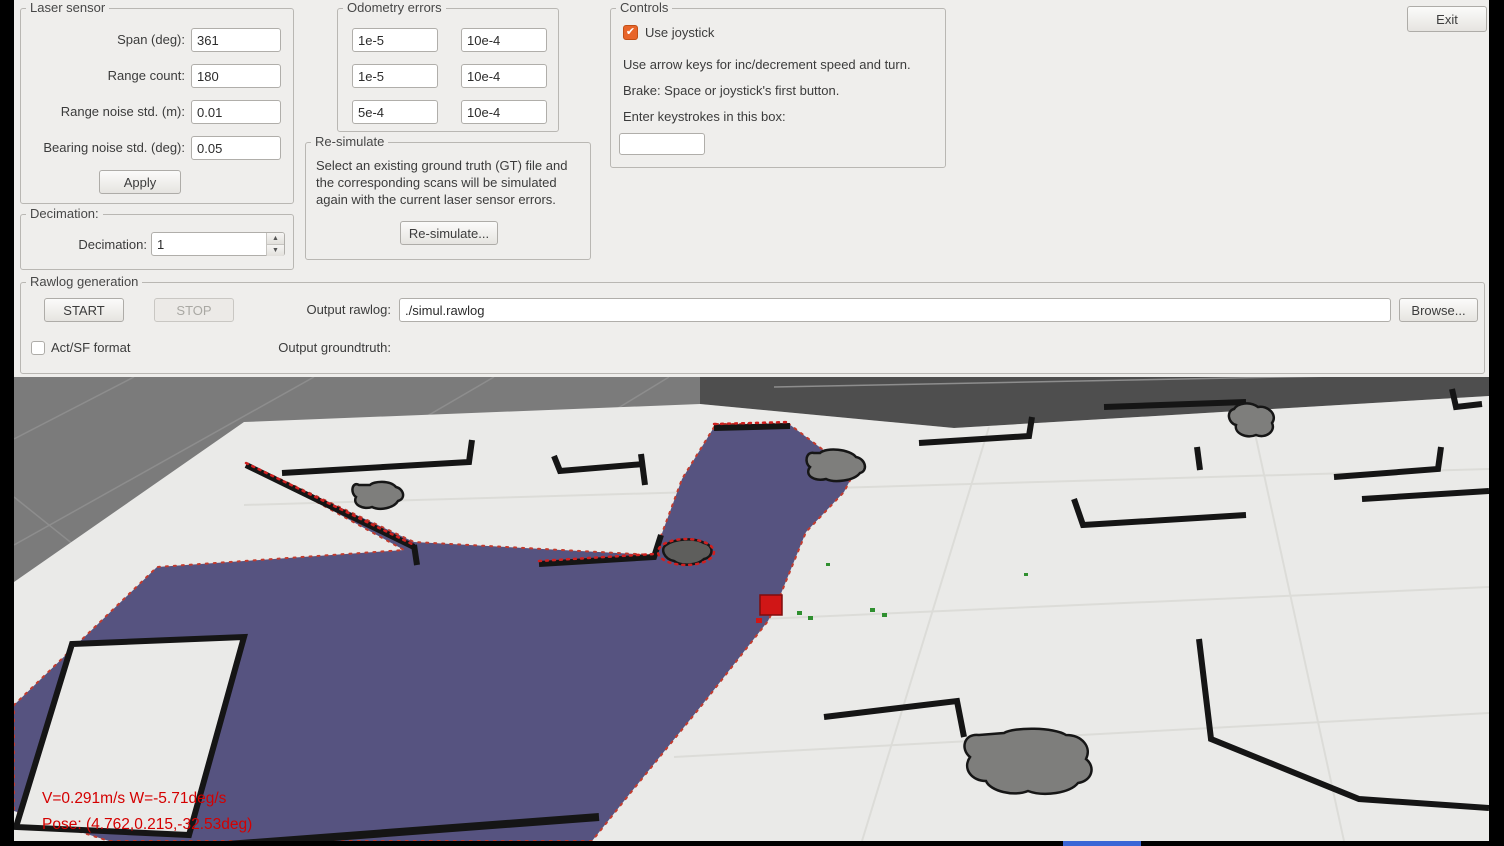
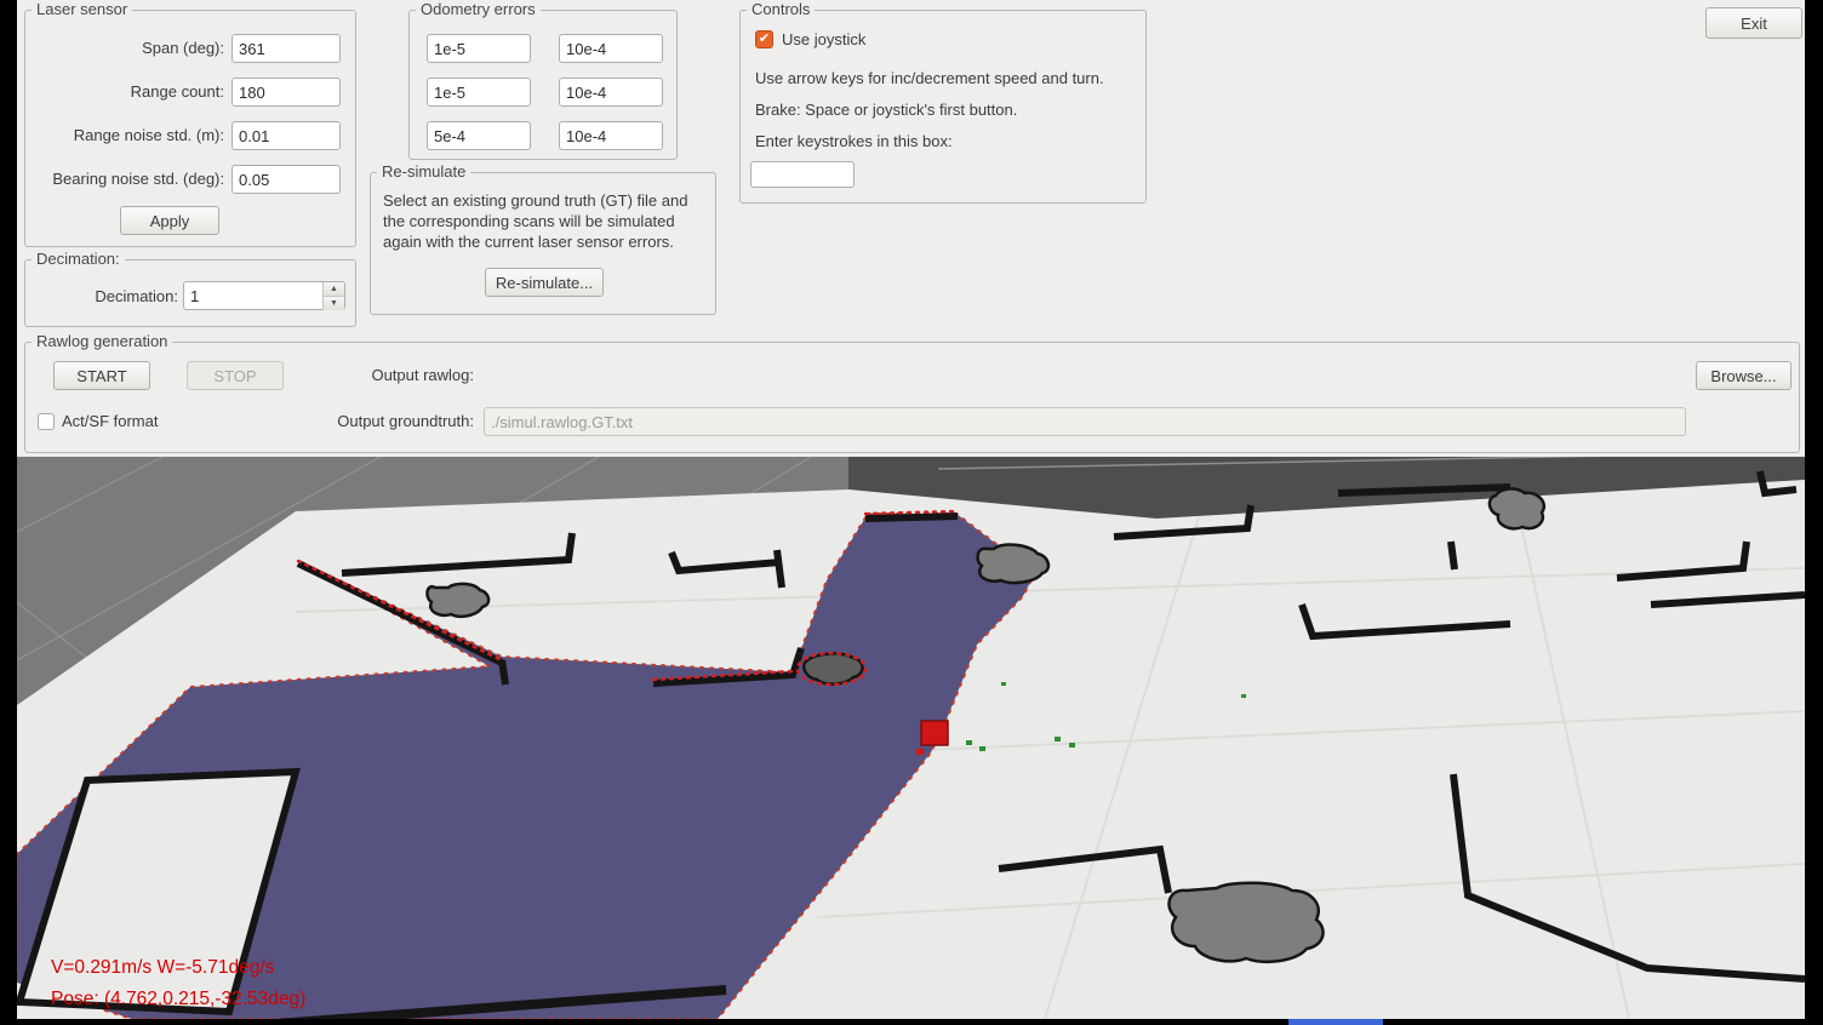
  Laser sensor
  Span (deg):
  361
  Range count:
  180
  Range noise std. (m):
  0.01
  Bearing noise std. (deg):
  0.05
  Apply
  Decimation:
  Decimation:
  1
  Odometry errors
  1e-5
  10e-4
  1e-5
  10e-4
  5e-4
  10e-4
  Re-simulate
  Select an existing ground truth (GT) file and the corresponding scans will be simulated again with the current laser sensor errors.
  Re-simulate...
  Controls
  ✔
  Use joystick
  Use arrow keys for inc/decrement speed and turn.
  Brake: Space or joystick's first button.
  Enter keystrokes in this box:
  Exit
  Rawlog generation
  START
  STOP
  Output rawlog:
- ./simul.rawlog
  Browse...
  Act/SF format
  Output groundtruth:
+ ./simul.rawlog.GT.txt
  V=0.291m/s W=-5.71deg/s
  Pose: (4.762,0.215,-32.53deg)
